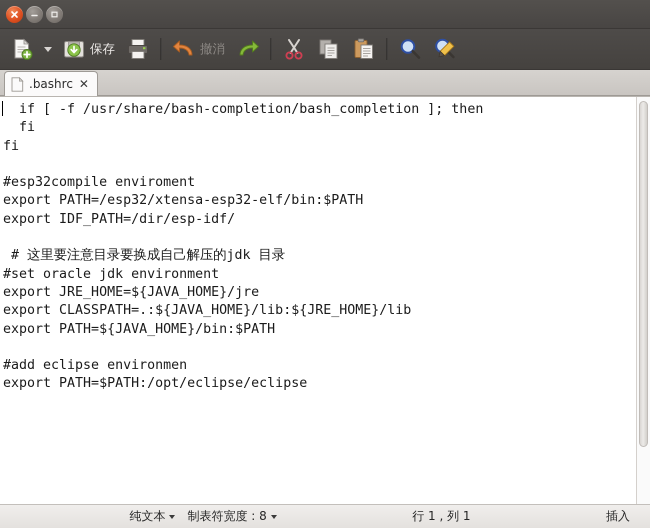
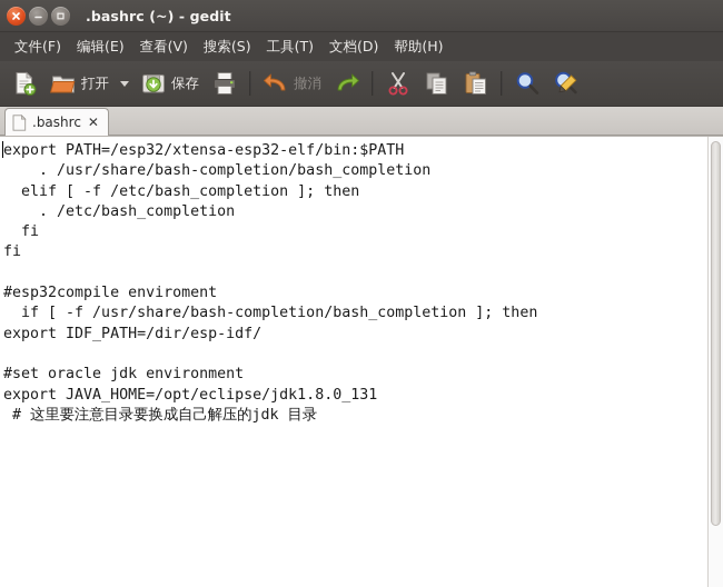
+ .bashrc (~) - gedit
+ 文件(F)
+ 编辑(E)
+ 查看(V)
+ 搜索(S)
+ 工具(T)
+ 文档(D)
+ 帮助(H)
+ 打开
  保存
  撤消
  .bashrc
  ✕
- if [ -f /usr/share/bash-completion/bash_completion ]; then
+ export PATH=/esp32/xtensa-esp32-elf/bin:$PATH
+ . /usr/share/bash-completion/bash_completion
+ elif [ -f /etc/bash_completion ]; then
+ . /etc/bash_completion
  fi
  fi
  #esp32compile enviroment
- export PATH=/esp32/xtensa-esp32-elf/bin:$PATH
+ if [ -f /usr/share/bash-completion/bash_completion ]; then
  export IDF_PATH=/dir/esp-idf/
- # 这里要注意目录要换成自己解压的jdk 目录
+ #set oracle jdk environment
+ export JAVA_HOME=/opt/eclipse/jdk1.8.0_131
- #set oracle jdk environment
+ # 这里要注意目录要换成自己解压的jdk 目录
- export JRE_HOME=${JAVA_HOME}/jre
- export CLASSPATH=.:${JAVA_HOME}/lib:${JRE_HOME}/lib
- export PATH=${JAVA_HOME}/bin:$PATH
- #add eclipse environmen
- export PATH=$PATH:/opt/eclipse/eclipse
- 纯文本
- 制表符宽度 : 8
- 行 1 , 列 1
- 插入
